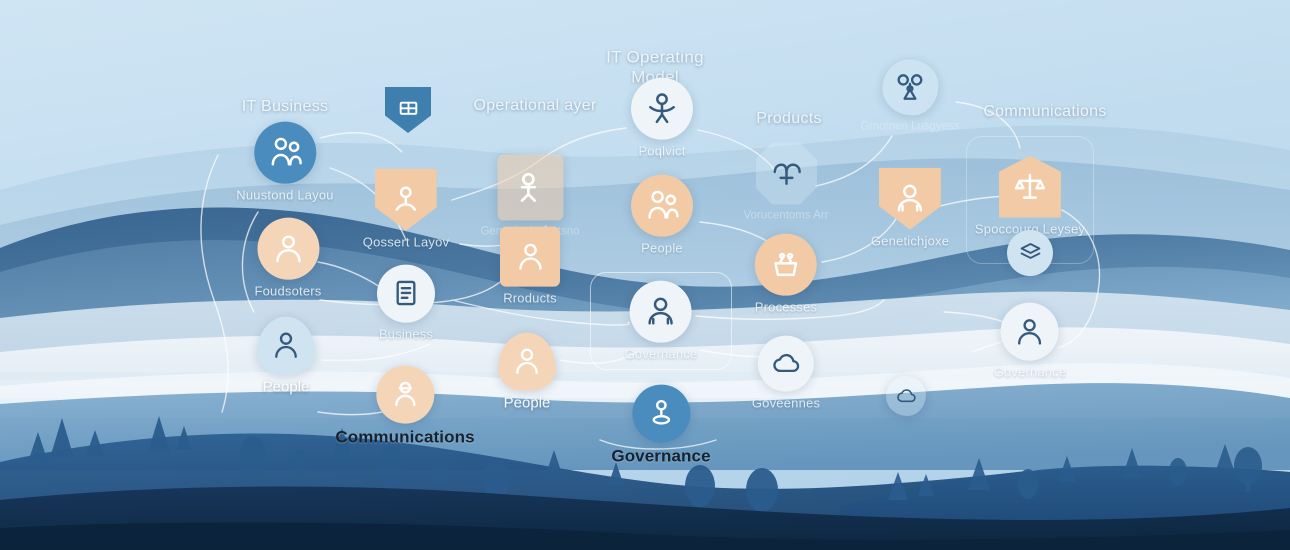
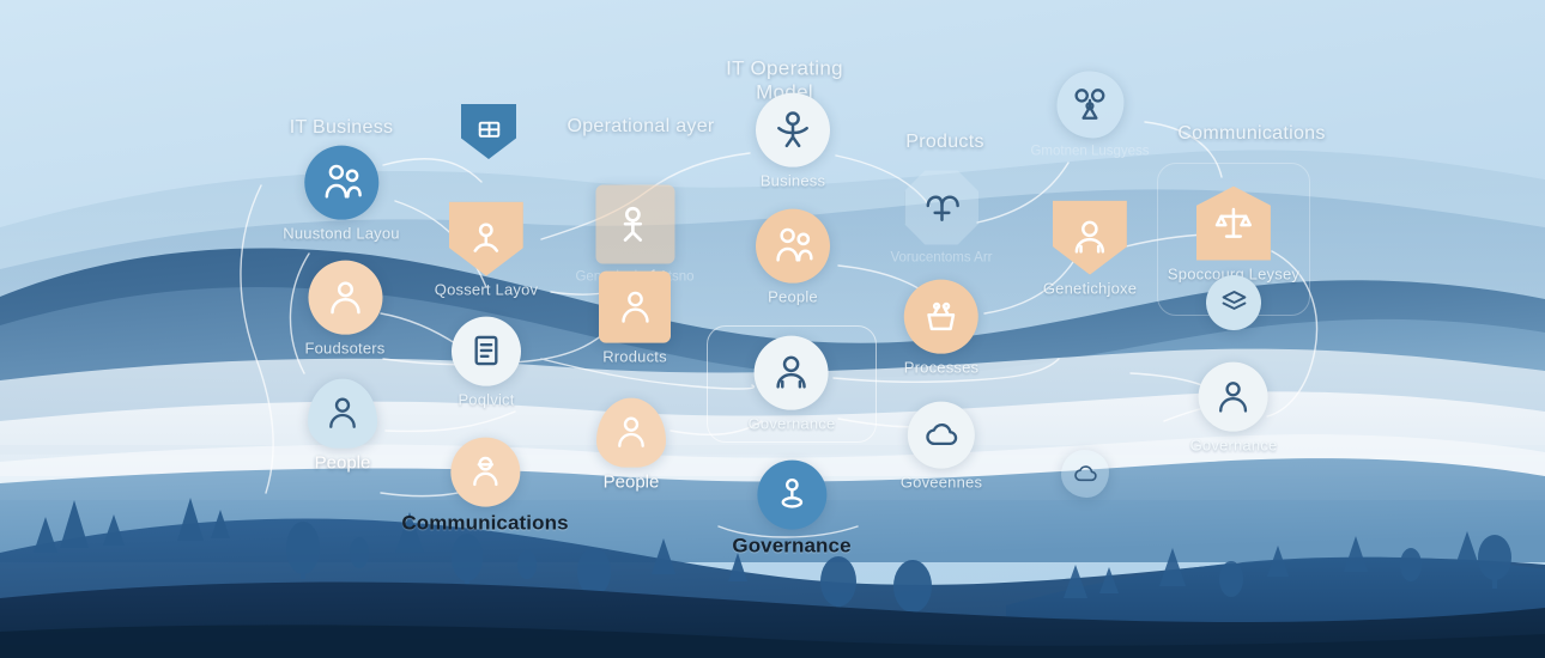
  IT Operating
  Moel
  IT Business
  Operational ayer
  Products
  Communications
  Nuustond Layou
  Qossert Layov
  Foudsoters
- Business
+ Poqlvict
  People
  Communications
  Rroducts
  People
- Poqlvict
+ Business
  People
  Governance
  Governance
  Vorucentoms Arr
  Processes
  Goveennes
  Gmotnen Lusgyess
  Genetichjoxe
  Spoccoug Leysey
  Governance
